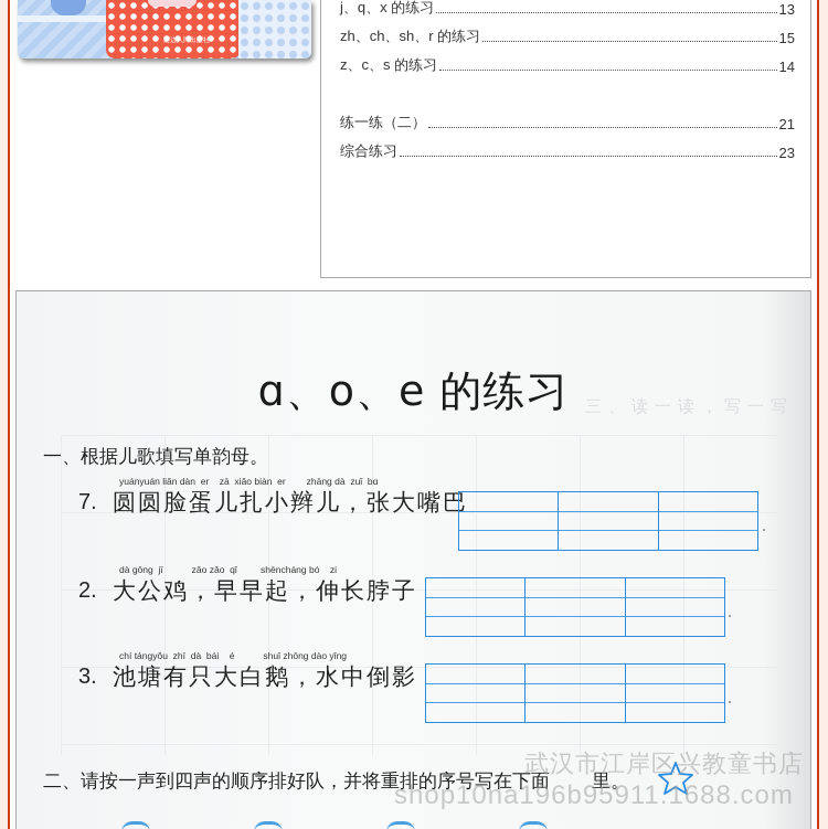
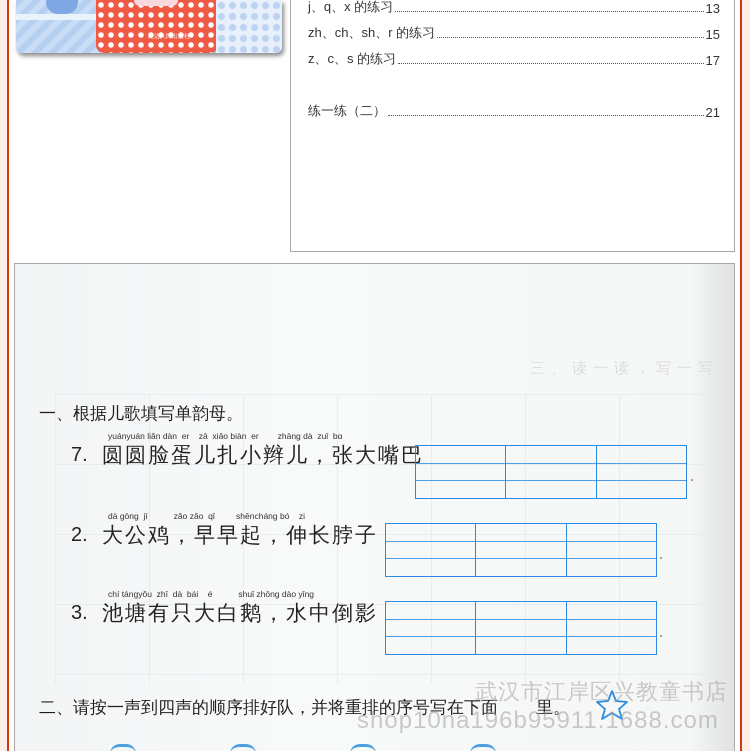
  j、q、x 的练习
  13
  zh、ch、sh、r 的练习
  15
  z、c、s 的练习
- 14
+ 17
  练一练（二）
  21
- 综合练习
- 23
  三、读一读，写一写
- ɑ、o、e 的练习
  一、根据儿歌填写单韵母。
  yuányuán liǎn dàn er zā xiǎo biàn er zhāng dà zuǐ bɑ
  7.
  圆圆脸蛋儿扎小辫儿，张大嘴巴
  。
  dà gōng jī zǎo zǎo qǐ shēncháng bó zi
  2.
  大公鸡，早早起，伸长脖子
  。
  chí tángyǒu zhī dà bái é shuǐ zhōng dào yǐng
  3.
  池塘有只大白鹅，水中倒影
  。
  二、请按一声到四声的顺序排好队，并将重排的序号写在下面 里。
  武汉市江岸区兴教童书店
  shop10na196b95911.1688.com
